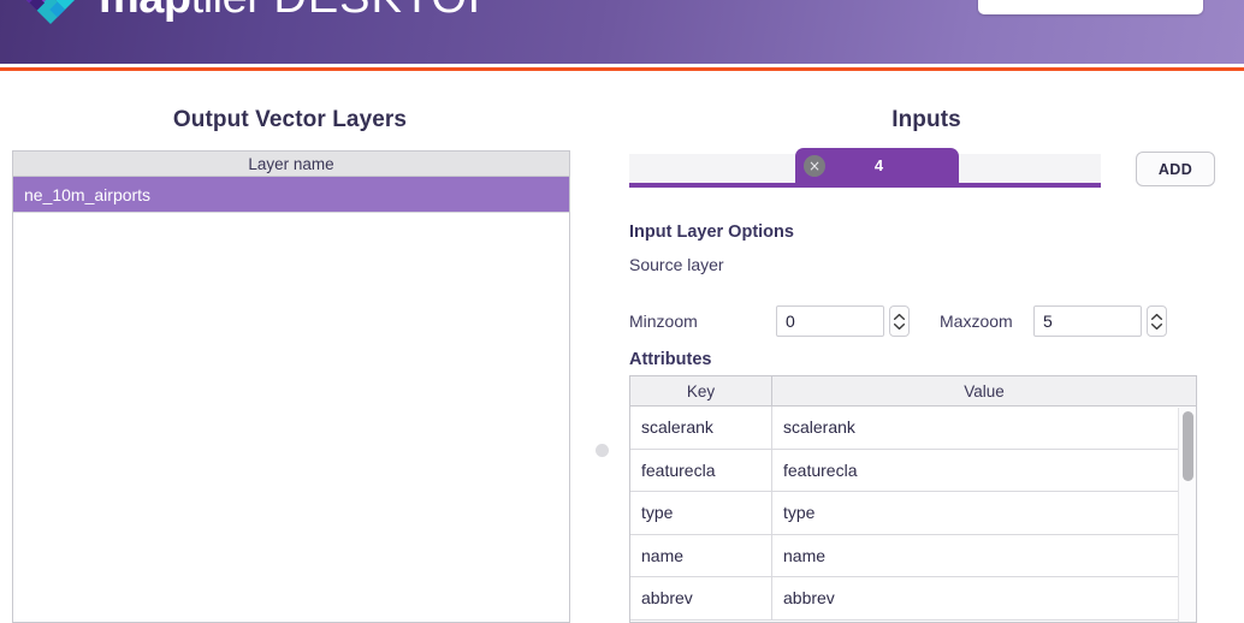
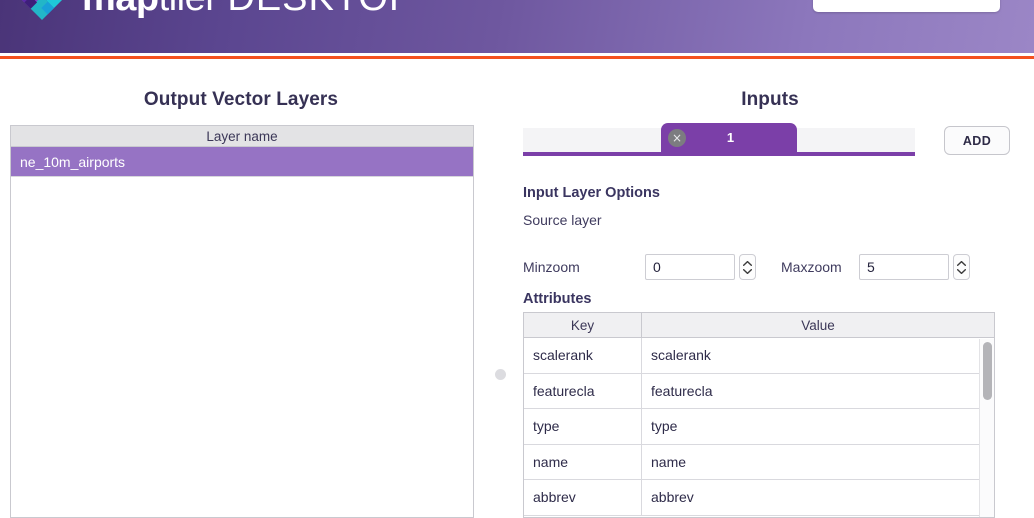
  Output Vector Layers
  Layer name
  ne_10m_airports
  Inputs
  ×
- 4
+ 1
  ADD
  Input Layer Options
  Source layer
  Minzoom
  0
  Maxzoom
  5
  Attributes
  Key
  Value
  scalerank
  scalerank
  featurecla
  featurecla
  type
  type
  name
  name
  abbrev
  abbrev
